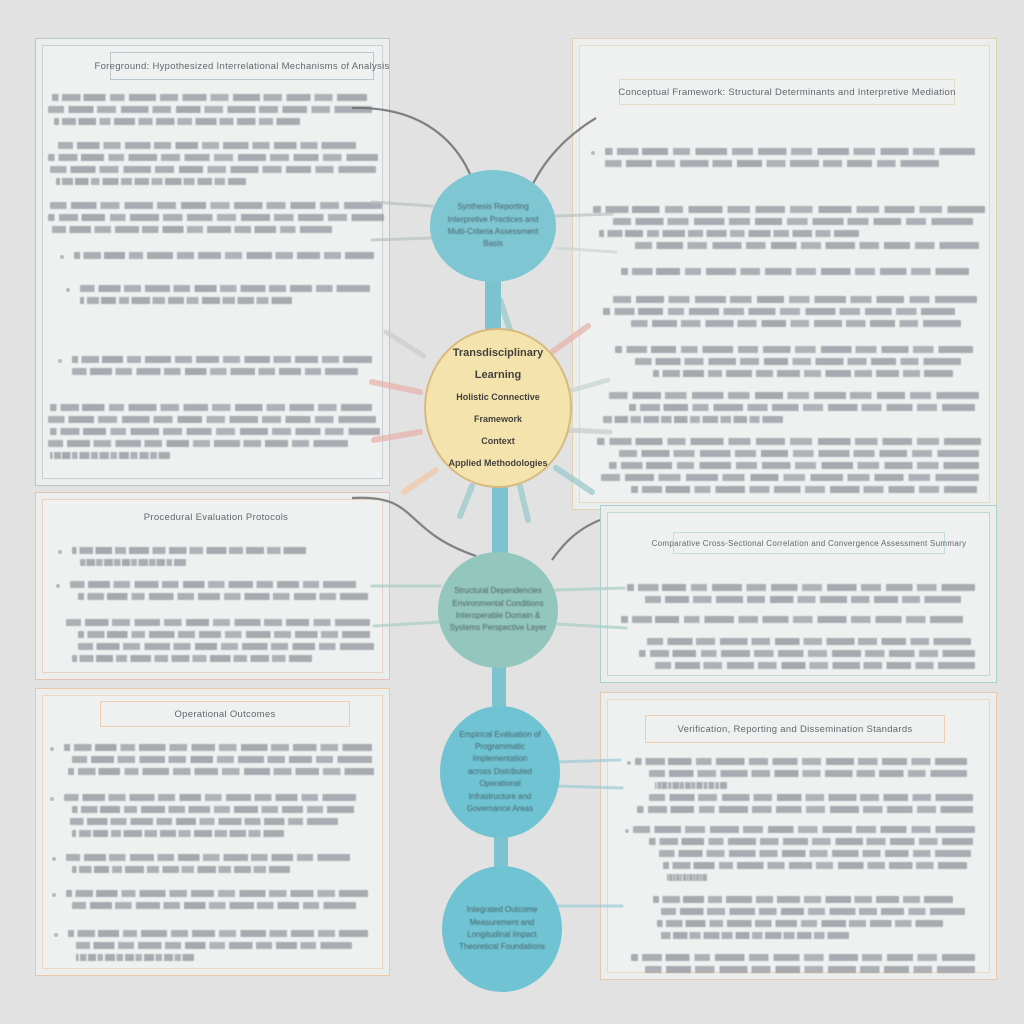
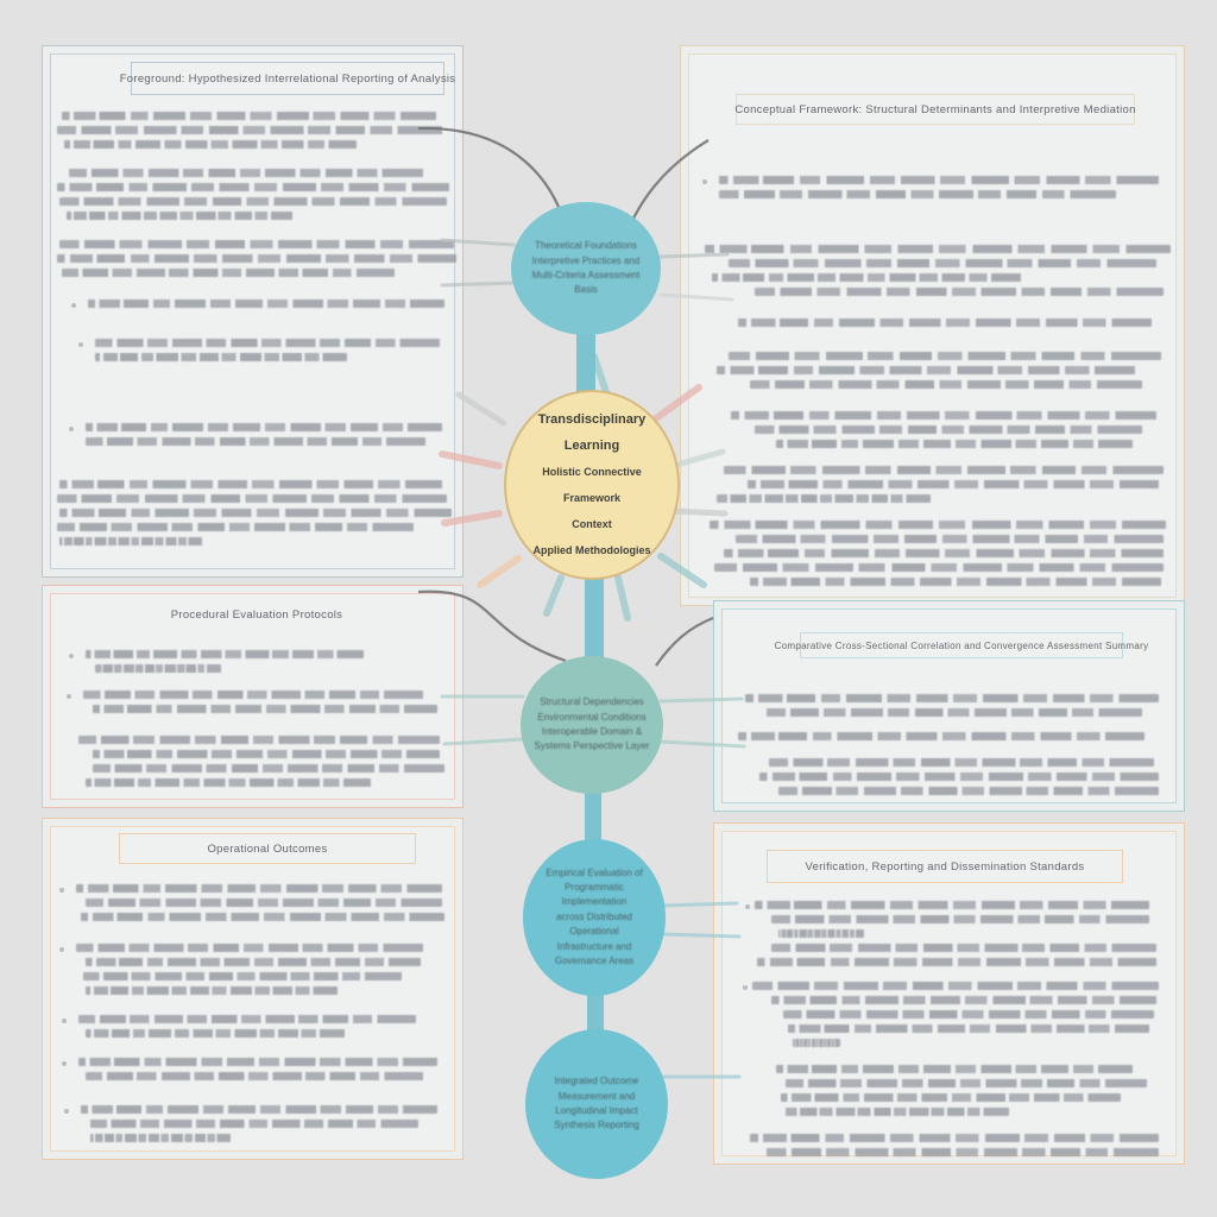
- Foreground: Hypothesized Interrelational Mechanisms of Analysis
+ Foreground: Hypothesized Interrelational Reporting of Analysis
  Conceptual Framework: Structural Determinants and Interpretive Mediation
  Procedural Evaluation Protocols
  Comparative Cross-Sectional Correlation and Convergence Assessment Summary
  Operational Outcomes
  Verification, Reporting and Dissemination Standards
- Synthesis Reporting
+ Theoretical Foundations
  Interpretive Practices and
  Multi-Criteria Assessment Basis
  Transdisciplinary
  Learning
  Holistic Connective Framework
  Context
  Applied Methodologies
  Structural Dependencies
  Environmental Conditions
  Interoperable Domain &
  Systems Perspective Layer
  Empirical Evaluation of
  Programmatic Implementation
  across Distributed Operational
  Infrastructure and Governance Areas
  Integrated Outcome
  Measurement and
  Longitudinal Impact
- Theoretical Foundations
+ Synthesis Reporting
